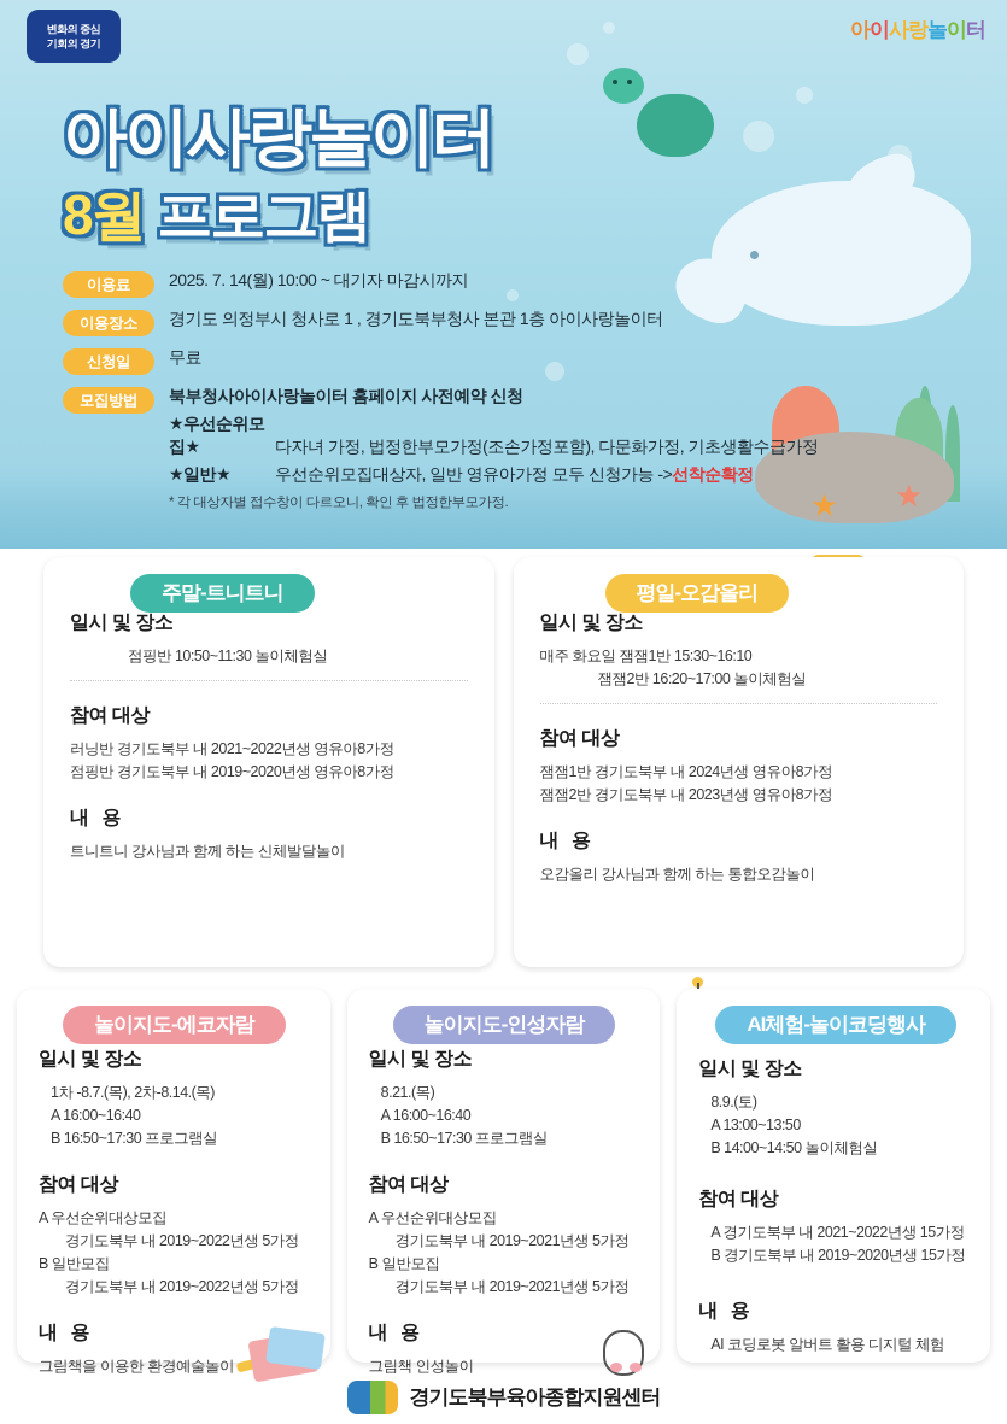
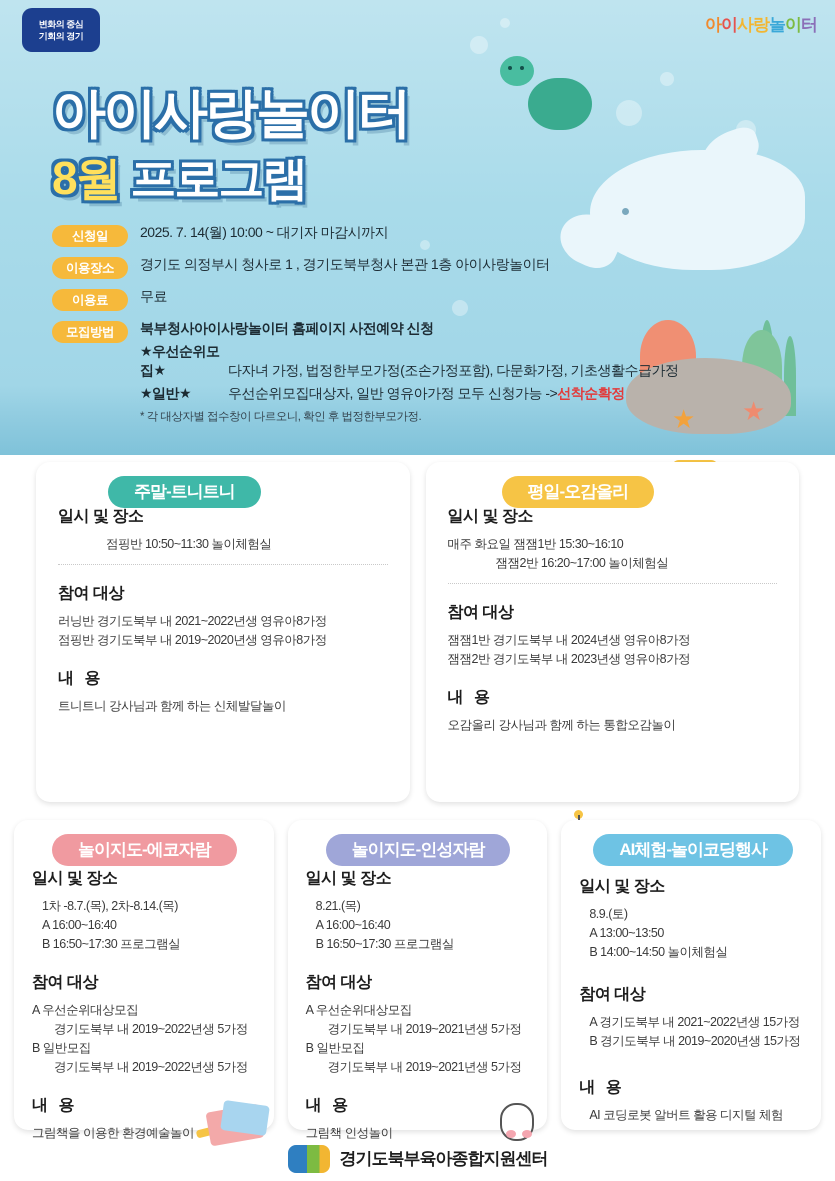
  ★
  ★
  변화의 중심
  기회의 경기
  아이사랑놀이터
  아이사랑놀이터
  8월 프로그램
- 이용료
+ 신청일
  2025. 7. 14(월) 10:00 ~ 대기자 마감시까지
  이용장소
  경기도 의정부시 청사로 1 , 경기도북부청사 본관 1층 아이사랑놀이터
- 신청일
+ 이용료
  무료
  모집방법
  북부청사아이사랑놀이터 홈페이지 사전예약 신청
  ★우선순위모집★ 다자녀 가정, 법정한부모가정(조손가정포함), 다문화가정, 기초생활수급가정
  ★일반★ 우선순위모집대상자, 일반 영유아가정 모두 신청가능 ->선착순확정
  * 각 대상자별 접수창이 다르오니, 확인 후 법정한부모가정.
  주말-트니트니
  일시 및 장소
  점핑반 10:50~11:30 놀이체험실
  참여 대상
  러닝반 경기도북부 내 2021~2022년생 영유아8가정
  점핑반 경기도북부 내 2019~2020년생 영유아8가정
  내 용
  트니트니 강사님과 함께 하는 신체발달놀이
  평일-오감올리
  일시 및 장소
  매주 화요일 잼잼1반 15:30~16:10
  잼잼2반 16:20~17:00 놀이체험실
  참여 대상
  잼잼1반 경기도북부 내 2024년생 영유아8가정
  잼잼2반 경기도북부 내 2023년생 영유아8가정
  내 용
  오감올리 강사님과 함께 하는 통합오감놀이
  놀이지도-에코자람
  일시 및 장소
  1차 -8.7.(목), 2차-8.14.(목)
  A 16:00~16:40
  B 16:50~17:30 프로그램실
  참여 대상
  A 우선순위대상모집
  경기도북부 내 2019~2022년생 5가정
  B 일반모집
  경기도북부 내 2019~2022년생 5가정
  내 용
  그림책을 이용한 환경예술놀이
  놀이지도-인성자람
  일시 및 장소
  8.21.(목)
  A 16:00~16:40
  B 16:50~17:30 프로그램실
  참여 대상
  A 우선순위대상모집
  경기도북부 내 2019~2021년생 5가정
  B 일반모집
  경기도북부 내 2019~2021년생 5가정
  내 용
  그림책 인성놀이
  AI체험-놀이코딩행사
  일시 및 장소
  8.9.(토)
  A 13:00~13:50
  B 14:00~14:50 놀이체험실
  참여 대상
  A 경기도북부 내 2021~2022년생 15가정
  B 경기도북부 내 2019~2020년생 15가정
  내 용
  AI 코딩로봇 알버트 활용 디지털 체험
  경기도북부육아종합지원센터
